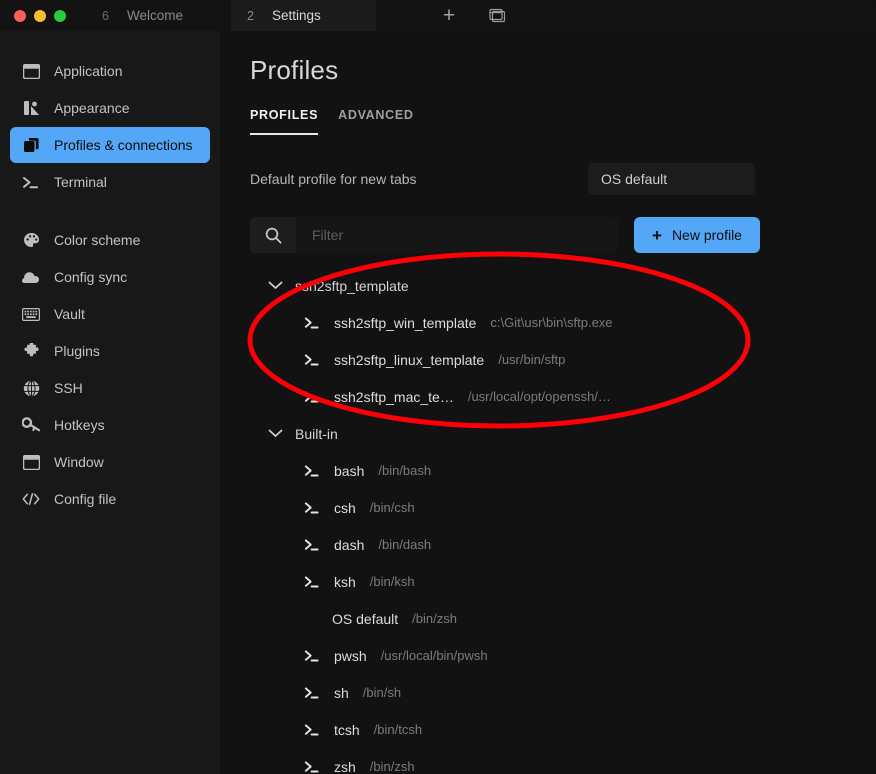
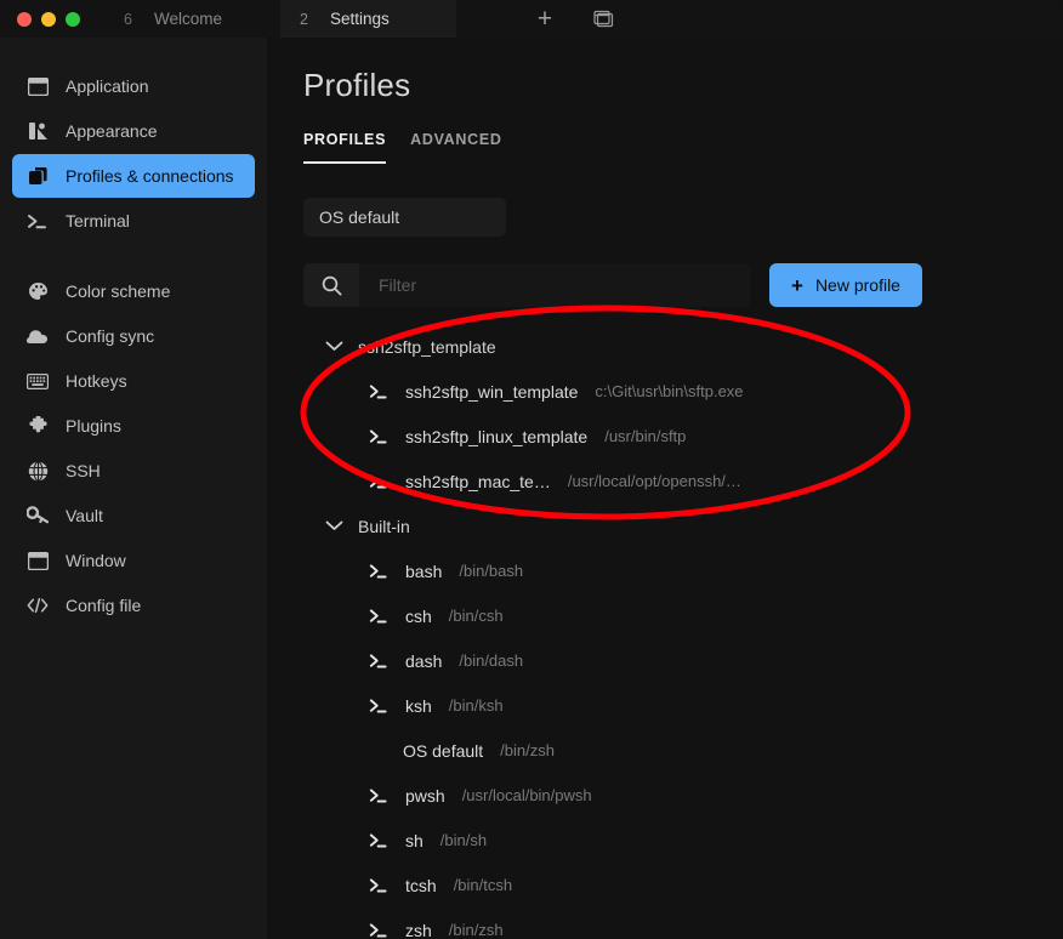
  6
  Welcome
  2
  Settings
  +
  Application
  Appearance
  Profiles & connections
  Terminal
  Color scheme
  Config sync
- Vault
+ Hotkeys
  Plugins
  SSH
- Hotkeys
+ Vault
  Window
  Config file
  Profiles
  PROFILES
  ADVANCED
- Default profile for new tabs
  OS default
  Filter
  +
  New profile
  s2sftp_template
  ssh2sftp_win_template
  c:\Git\usr\bin\sftp.exe
  ssh2sftp_linux_template
  /usr/bin/sftp
  ssh2sftp_mac_te…
  /usr/local/opt/openssh/…
  Built-in
  bash
  /bin/bash
  csh
  /bin/csh
  dash
  /bin/dash
  ksh
  /bin/ksh
  OS default
  /bin/zsh
  pwsh
  /usr/local/bin/pwsh
  sh
  /bin/sh
  tcsh
  /bin/tcsh
  zsh
  /bin/zsh
